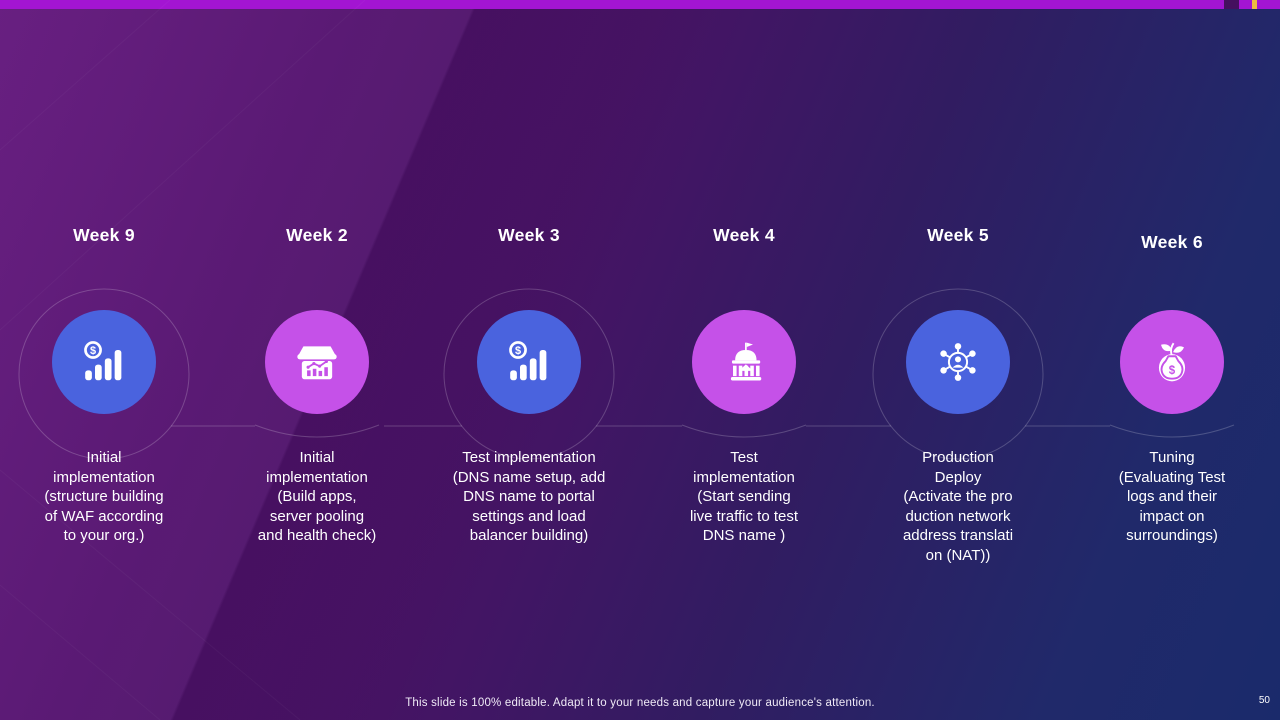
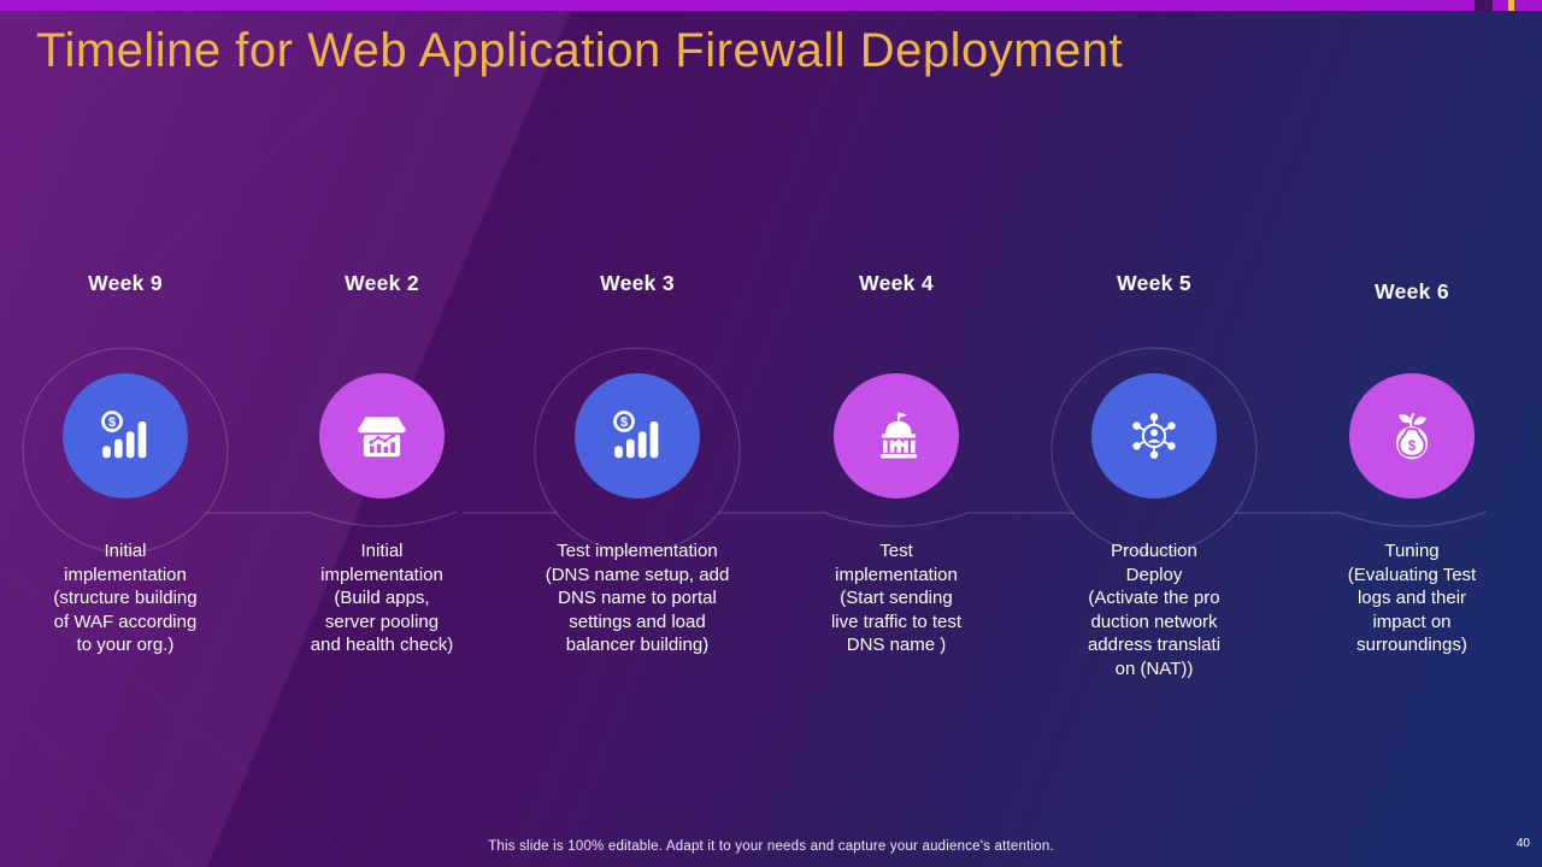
+ Timeline for Web Application Firewall Deployment
  Week 9
  $
  Initial
  implementation
  (structure building
  of WAF according
  to your org.)
  Week 2
  Initial
  implementation
  (Build apps,
  server pooling
  and health check)
  Week 3
  $
  Test implementation
  (DNS name setup, add
  DNS name to portal
  settings and load
  balancer building)
  Week 4
  Test
  implementation
  (Start sending
  live traffic to test
  DNS name )
  Week 5
  Production
  Deploy
  (Activate the pro
  duction network
  address translati
  on (NAT))
  Week 6
  $
  Tuning
  (Evaluating Test
  logs and their
  impact on
  surroundings)
  This slide is 100% editable. Adapt it to your needs and capture your audience's attention.
- 50
+ 40
